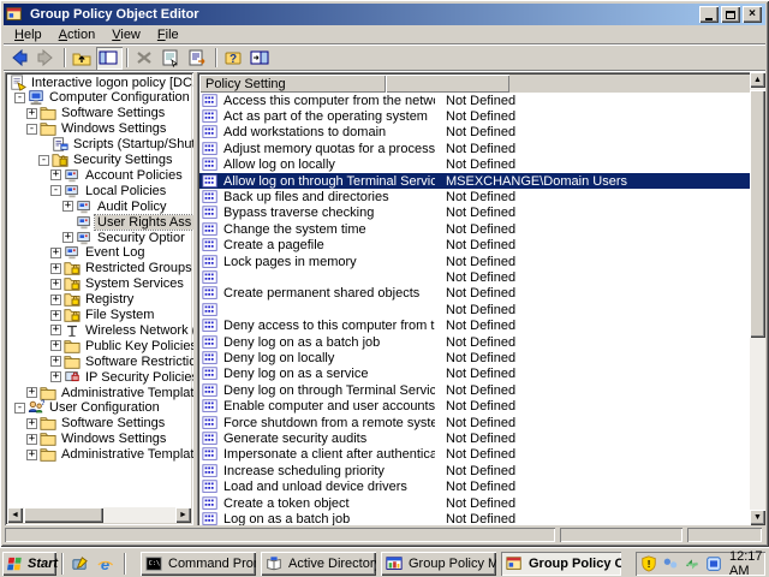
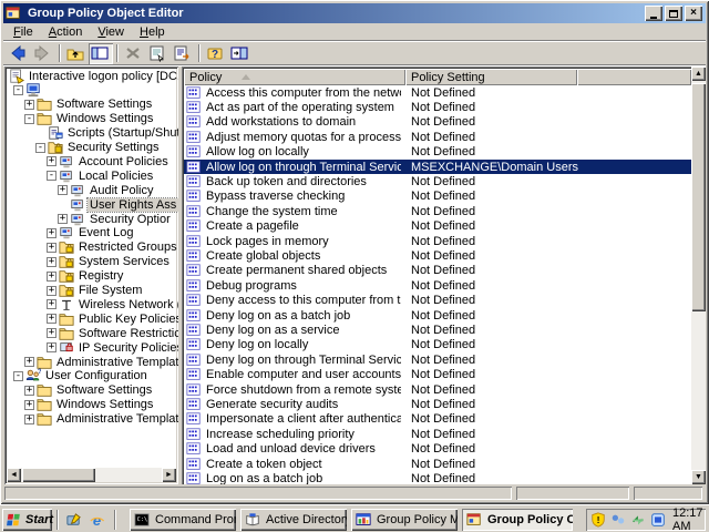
  Group Policy Object Editor
  ×
- Help
+ File
  Action
  View
- File
+ Help
  ?
  Interactive logon policy [DC
  -
- Computer Configuration
  +
  Software Settings
  -
  Windows Settings
  Scripts (Startup/Shu
  -
  Security Settings
  +
  Account Policies
  -
  Local Policies
  +
  Audit Policy
  User Rights Ass
  +
  Security Optior
  +
  Event Log
  +
  Restricted Groups
  +
  System Services
  +
  Registry
  +
  File System
  +
  Wireless Network
  +
  Public Key Policie
  +
  Software Restrictic
  +
  IP Security Policie
  +
  Administrative Templat
  -
  User Configuration
  +
  Software Settings
  +
  Windows Settings
  +
  Administrative Templat
+ Policy
  Policy Setting
  Access this computer from the netw
  Not Defined
  Act as part of the operating system
  Not Defined
  Add workstations to domain
  Not Defined
  Adjust memory quotas for a process
  Not Defined
  Allow log on locally
  Not Defined
  Allow log on through Terminal Servic
  MSEXCHANGE\Domain Users
- Back up files and directories
+ Back up token and directories
  Not Defined
  Bypass traverse checking
  Not Defined
  Change the system time
  Not Defined
  Create a pagefile
  Not Defined
  Lock pages in memory
  Not Defined
+ Create global objects
  Not Defined
  Create permanent shared objects
  Not Defined
+ Debug programs
  Not Defined
  Deny access to this computer from t
  Not Defined
  Deny log on as a batch job
  Not Defined
- Deny log on locally
+ Deny log on as a service
  Not Defined
- Deny log on as a service
+ Deny log on locally
  Not Defined
  Deny log on through Terminal Servic
  Not Defined
  Enable computer and user accounts
  Not Defined
  Force shutdown from a remote syste
  Not Defined
  Generate security audits
  Not Defined
  Impersonate a client after authentica
  Not Defined
  Increase scheduling priority
  Not Defined
  Load and unload device drivers
  Not Defined
  Create a token object
  Not Defined
  Log on as a batch job
  Not Defined
  Start
  e
  Command Pro
  Active Director
  Group Policy M
  Group Policy O
  !
  12:17 AM
